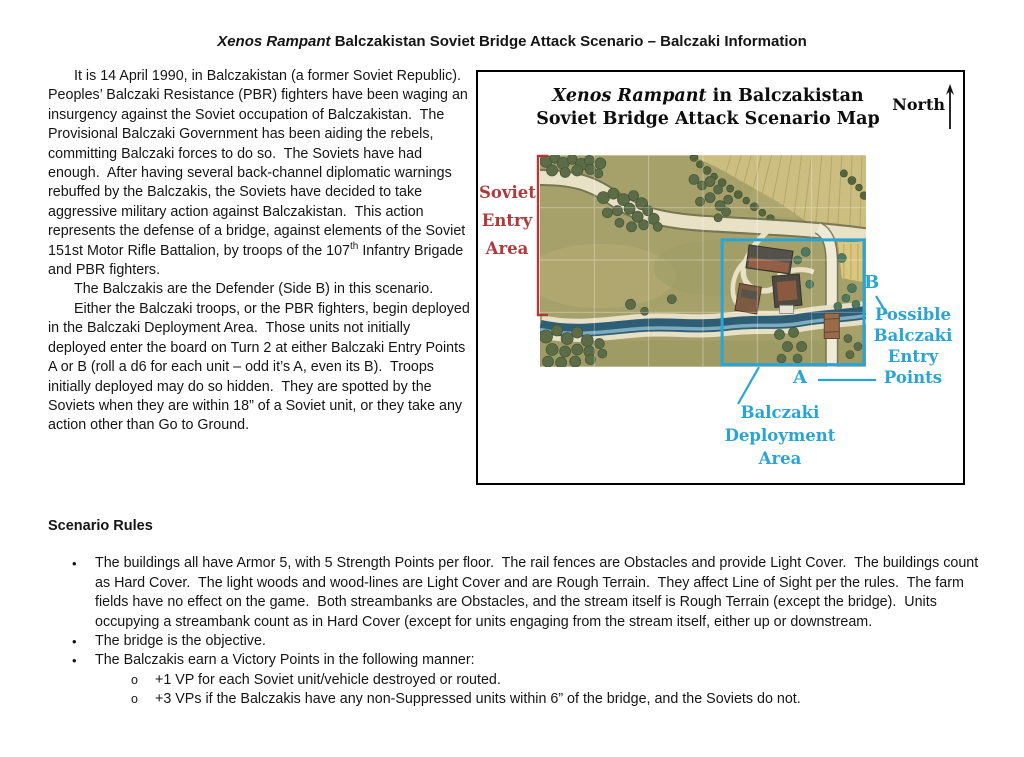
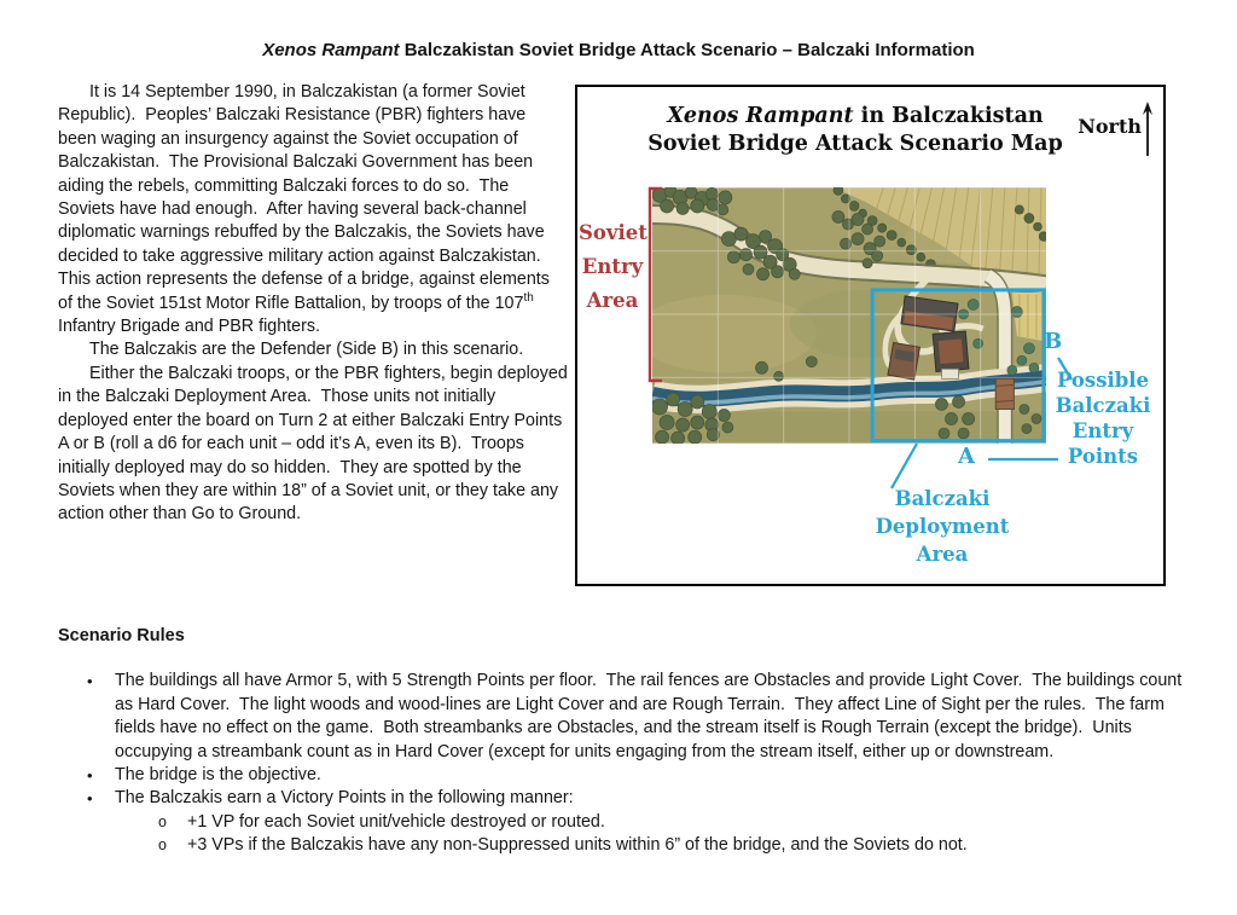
  Xenos Rampant Balczakistan Soviet Bridge Attack Scenario – Balczaki Information
- It is 14 April 1990, in Balczakistan (a former Soviet Republic). Peoples’ Balczaki Resistance (PBR) fighters have been waging an insurgency against the Soviet occupation of Balczakistan. The Provisional Balczaki Government has been aiding the rebels, committing Balczaki forces to do so. The Soviets have had enough. After having several back-channel diplomatic warnings rebuffed by the Balczakis, the Soviets have decided to take aggressive military action against Balczakistan. This action represents the defense of a bridge, against elements of the Soviet 151st Motor Rifle Battalion, by troops of the 107th Infantry Brigade and PBR fighters.
+ It is 14 September 1990, in Balczakistan (a former Soviet Republic). Peoples’ Balczaki Resistance (PBR) fighters have been waging an insurgency against the Soviet occupation of Balczakistan. The Provisional Balczaki Government has been aiding the rebels, committing Balczaki forces to do so. The Soviets have had enough. After having several back-channel diplomatic warnings rebuffed by the Balczakis, the Soviets have decided to take aggressive military action against Balczakistan. This action represents the defense of a bridge, against elements of the Soviet 151st Motor Rifle Battalion, by troops of the 107th Infantry Brigade and PBR fighters.
  The Balczakis are the Defender (Side B) in this scenario.
  Either the Balczaki troops, or the PBR fighters, begin deployed in the Balczaki Deployment Area. Those units not initially deployed enter the board on Turn 2 at either Balczaki Entry Points A or B (roll a d6 for each unit – odd it’s A, even its B). Troops initially deployed may do so hidden. They are spotted by the Soviets when they are within 18” of a Soviet unit, or they take any action other than Go to Ground.
  Scenario Rules
  •
  The buildings all have Armor 5, with 5 Strength Points per floor. The rail fences are Obstacles and provide Light Cover. The buildings count as Hard Cover. The light woods and wood-lines are Light Cover and are Rough Terrain. They affect Line of Sight per the rules. The farm fields have no effect on the game. Both streambanks are Obstacles, and the stream itself is Rough Terrain (except the bridge). Units occupying a streambank count as in Hard Cover (except for units engaging from the stream itself, either up or downstream.
  •
  The bridge is the objective.
  •
  The Balczakis earn a Victory Points in the following manner:
  o
  +1 VP for each Soviet unit/vehicle destroyed or routed.
  o
  +3 VPs if the Balczakis have any non-Suppressed units within 6” of the bridge, and the Soviets do not.
  Xenos Rampant in Balczakistan
  Soviet Bridge Attack Scenario Map
  North
  Soviet
  Entry
  Area
  B
  A
  Possible
  Balczaki
  Entry
  Points
  Balczaki
  Deployment
  Area
